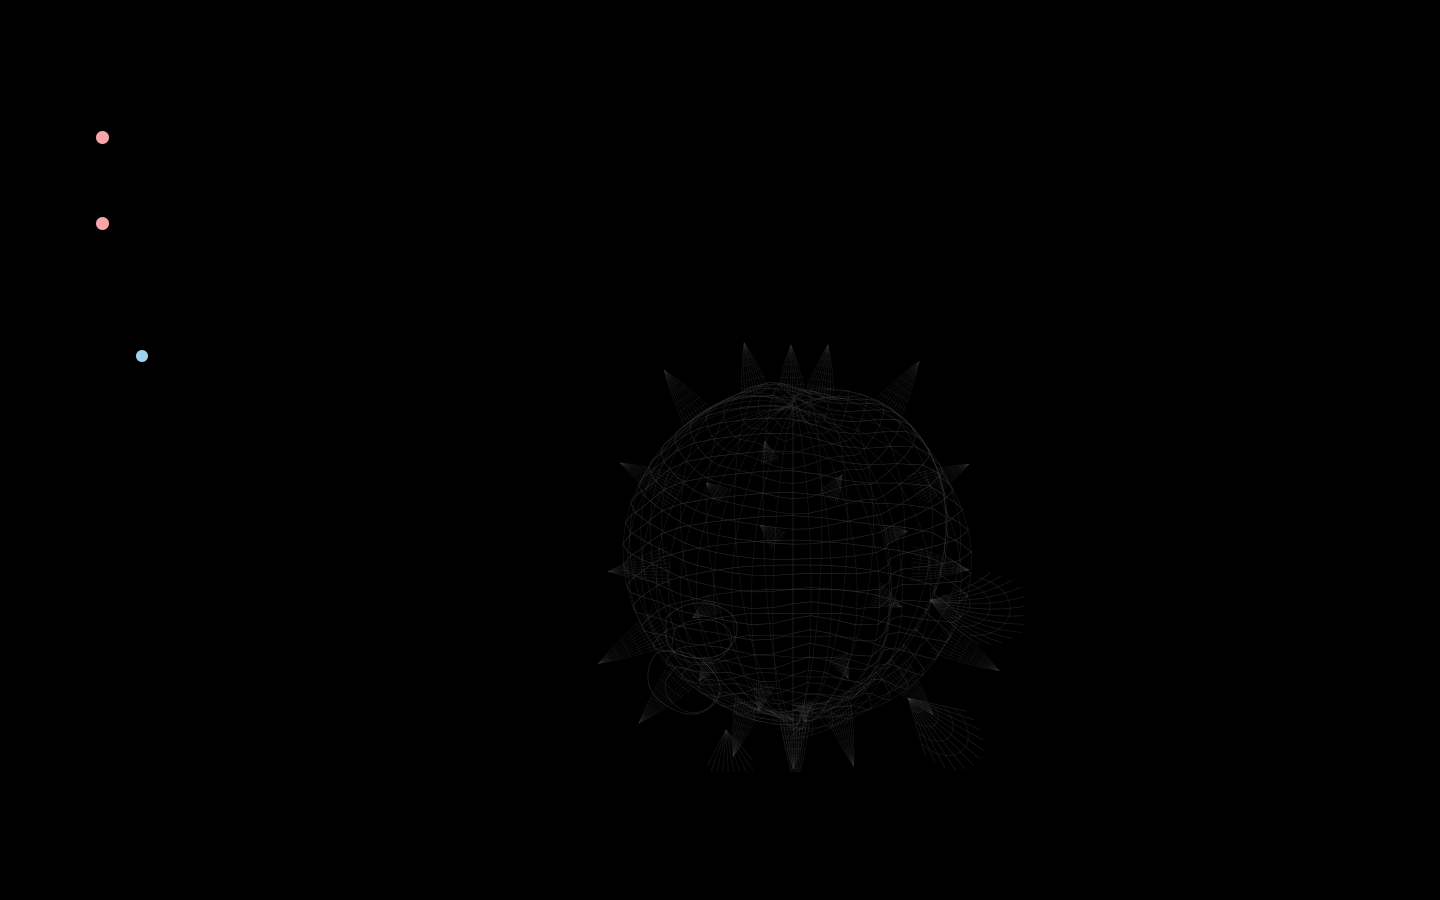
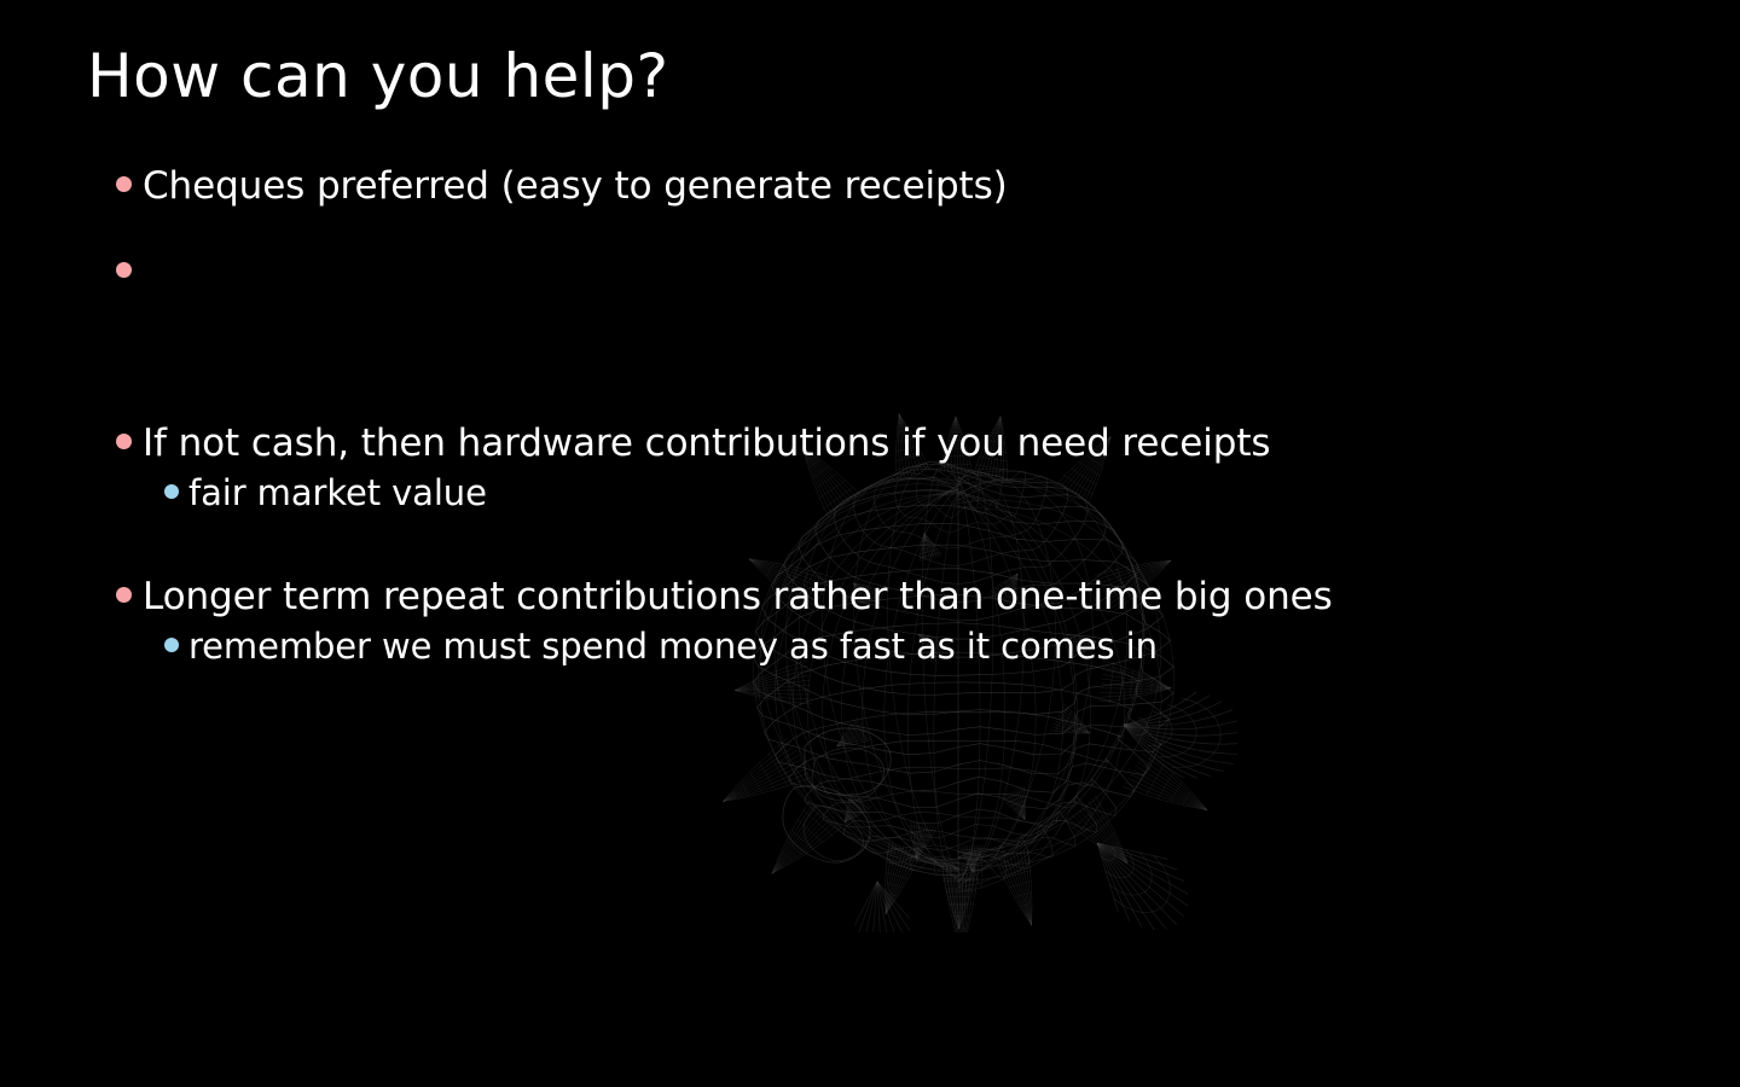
+ How can you help?
+ Cheques preferred (easy to generate receipts)
+ If not cash, then hardware contributions if you need receipts
+ fair market value
+ Longer term repeat contributions rather than one-time big ones
+ remember we must spend money as fast as it comes in
